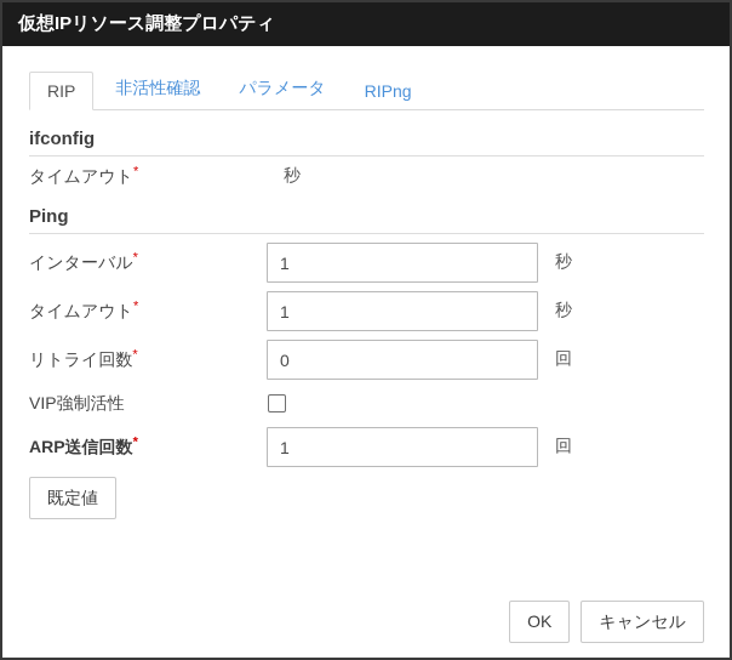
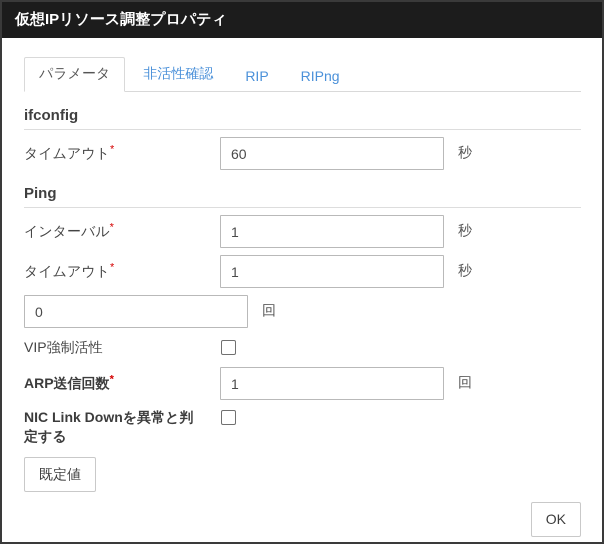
  仮想IPリソース調整プロパティ
- RIP
+ パラメータ
  非活性確認
- パラメータ
+ RIP
  RIPng
  ifconfig
  タイムアウト*
+ 60
  秒
  Ping
  インターバル*
  1
  秒
  タイムアウト*
  1
  秒
- リトライ回数*
  0
  回
  VIP強制活性
  ARP送信回数*
  1
  回
+ NIC Link Downを異常と判定する
  既定値
  OK
- キャンセル
